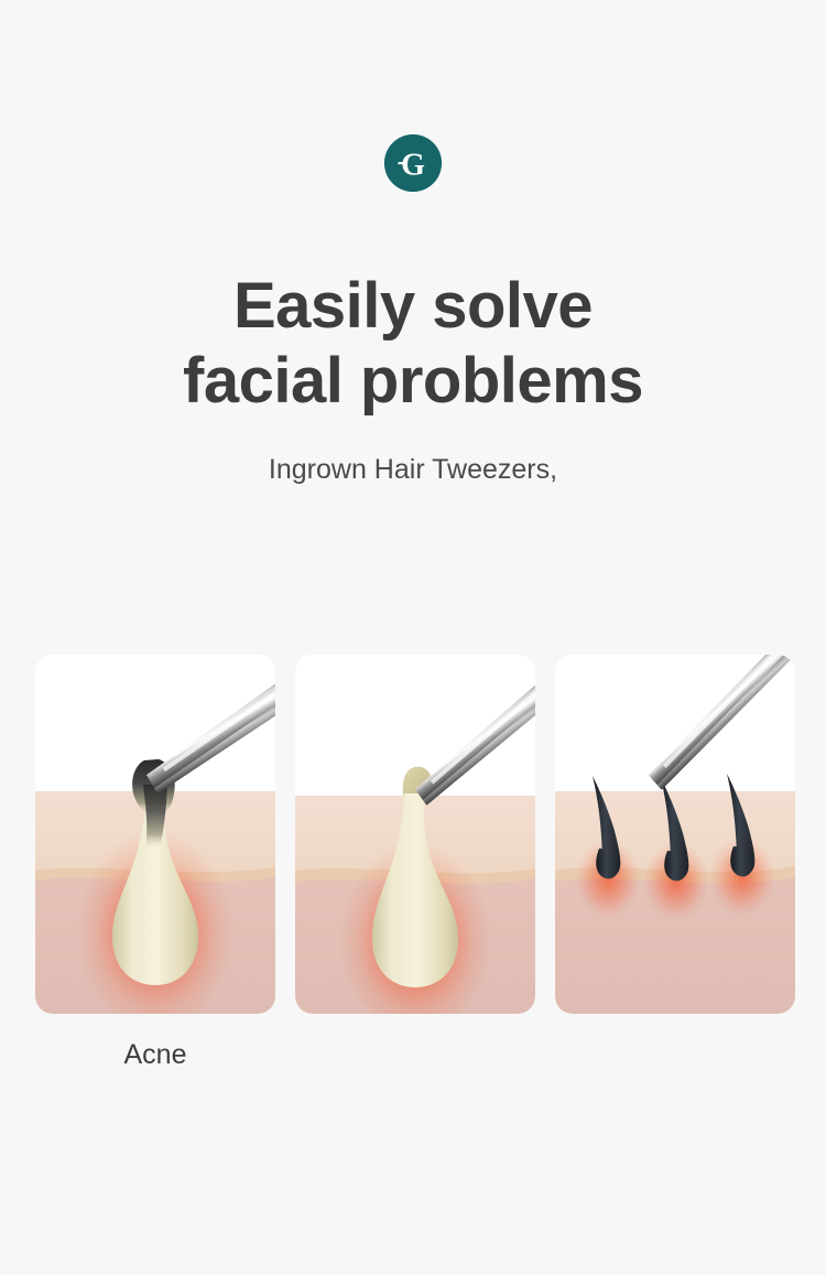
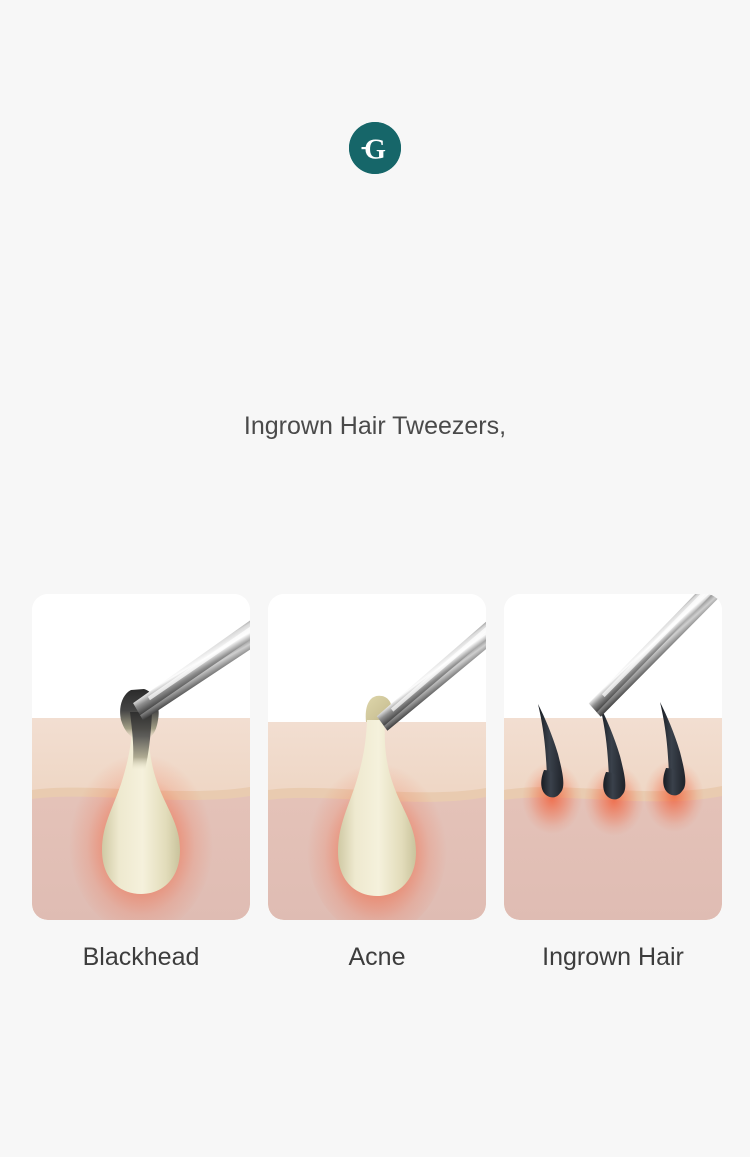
  G
- Easily solve
- facial problems
  Ingrown Hair Tweezers,
+ Blackhead
  Acne
+ Ingrown Hair
